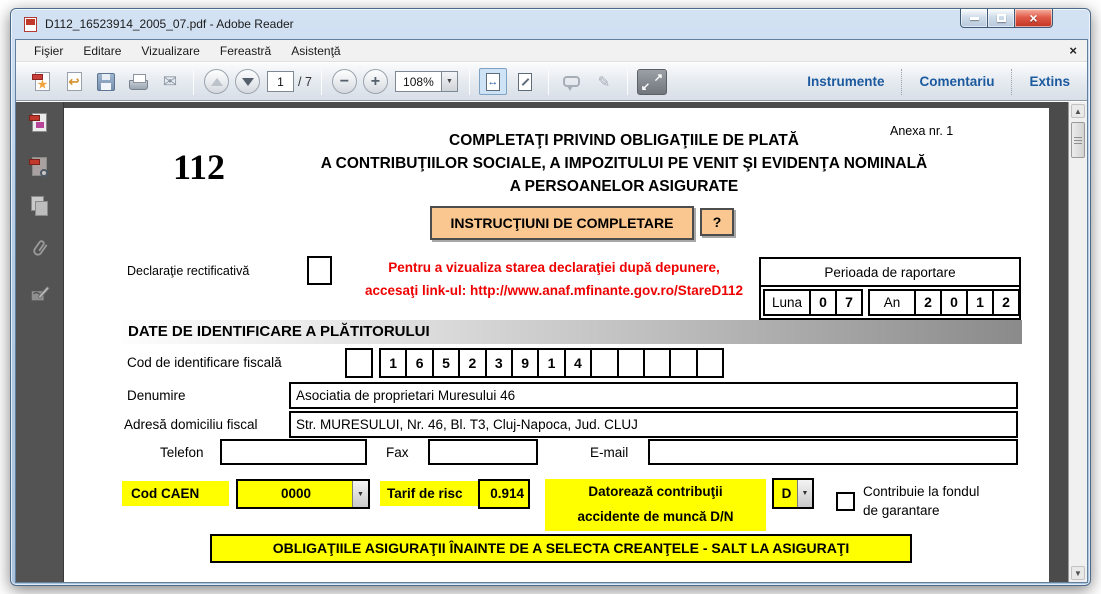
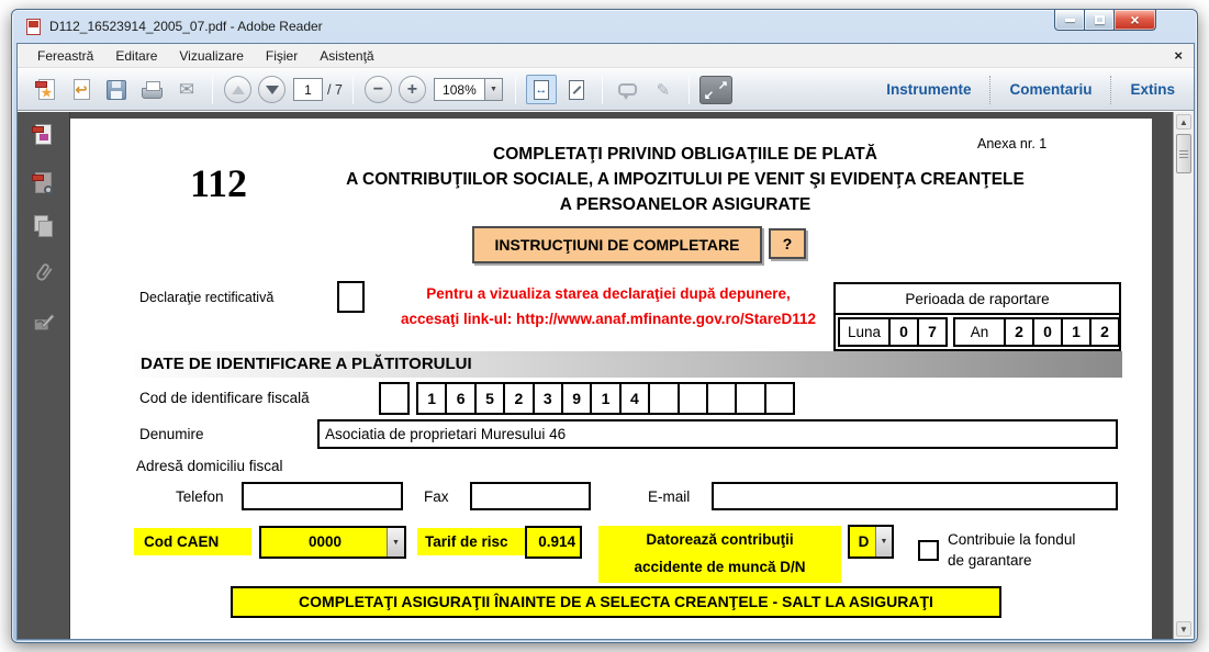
  D112_16523914_2005_07.pdf - Adobe Reader
  ×
- Fişier
+ Fereastră
  Editare
  Vizualizare
- Fereastră
+ Fişier
  Asistenţă
  ×
  ★
  ↩
  ✉
  1
  / 7
  −
  +
  108%
  ↔
  ✎
  ↗
  ↙
  Instrumente
  Comentariu
  Extins
  Anexa nr. 1
  112
  COMPLETAŢI PRIVIND OBLIGAŢIILE DE PLATĂ
- A CONTRIBUŢIILOR SOCIALE, A IMPOZITULUI PE VENIT ŞI EVIDENŢA NOMINALĂ
+ A CONTRIBUŢIILOR SOCIALE, A IMPOZITULUI PE VENIT ŞI EVIDENŢA CREANŢELE
  A PERSOANELOR ASIGURATE
  INSTRUCŢIUNI DE COMPLETARE
  ?
  Declaraţie rectificativă
  Pentru a vizualiza starea declaraţiei după depunere,
  accesaţi link-ul: http://www.anaf.mfinante.gov.ro/StareD112
  Perioada de raportare
  Luna
  0
  7
  An
  2
  0
  1
  2
  DATE DE IDENTIFICARE A PLĂTITORULUI
  Cod de identificare fiscală
  1
  6
  5
  2
  3
  9
  1
  4
  Denumire
  Asociatia de proprietari Muresului 46
  Adresă domiciliu fiscal
- Str. MURESULUI, Nr. 46, Bl. T3, Cluj-Napoca, Jud. CLUJ
  Telefon
  Fax
  E-mail
  Cod CAEN
  0000
  Tarif de risc
  0.914
  Datorează contribuţii
  accidente de muncă D/N
  D
  Contribuie la fondul
  de garantare
- OBLIGAŢIILE ASIGURAŢII ÎNAINTE DE A SELECTA CREANŢELE - SALT LA ASIGURAŢI
+ COMPLETAŢI ASIGURAŢII ÎNAINTE DE A SELECTA CREANŢELE - SALT LA ASIGURAŢI
  ▲
  ▼
